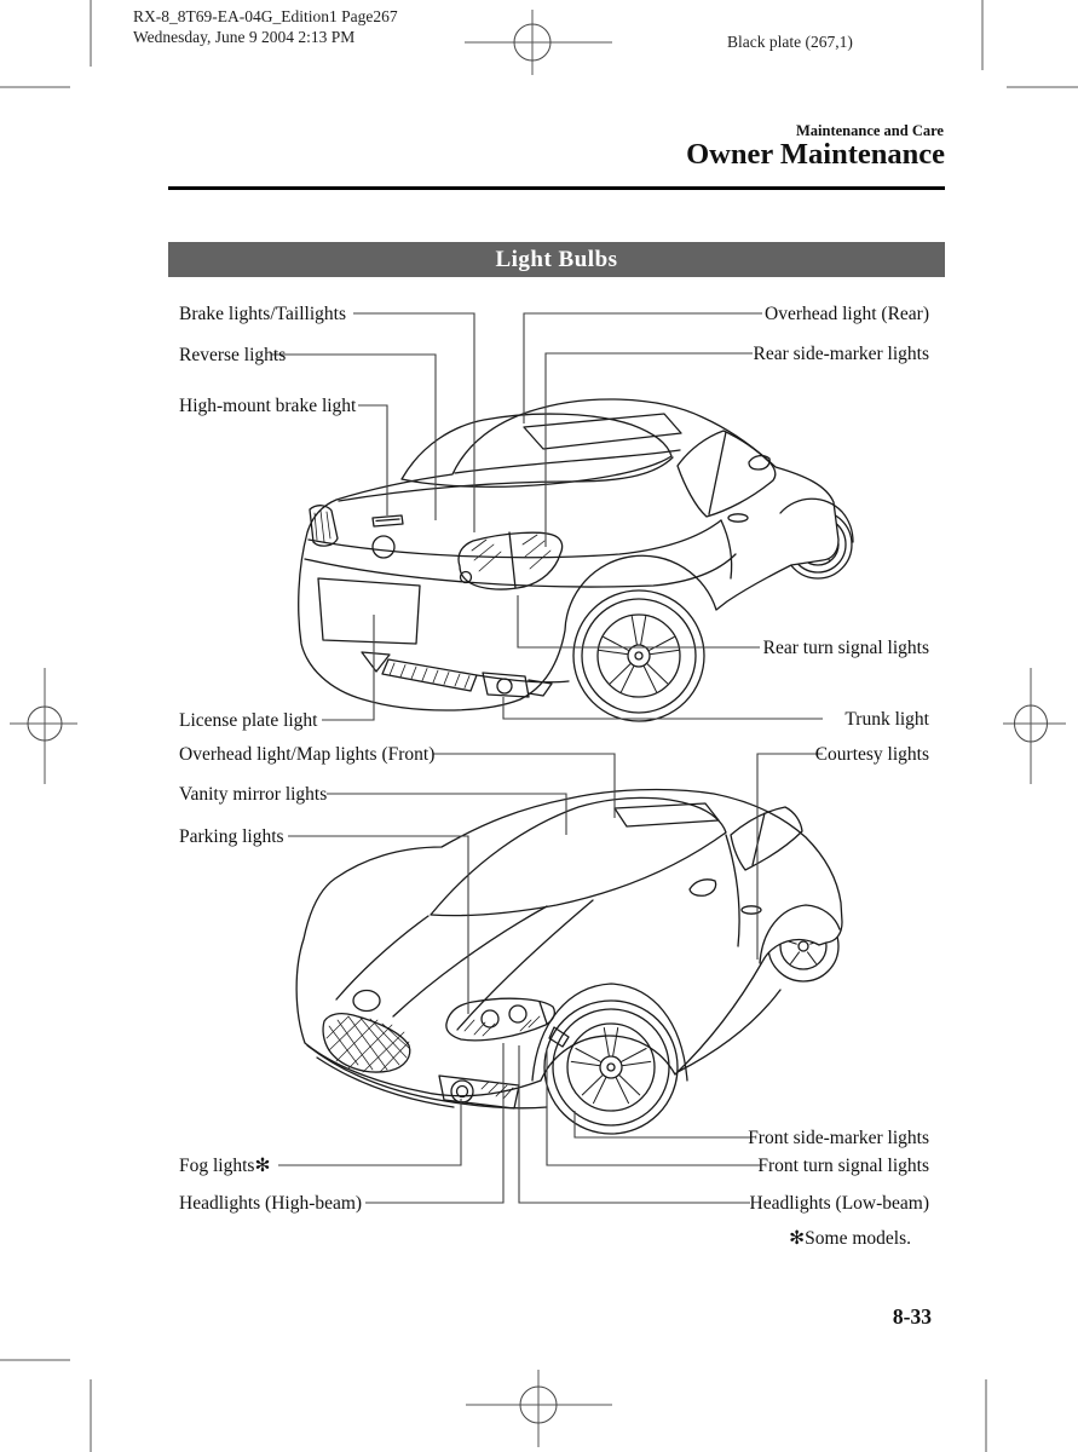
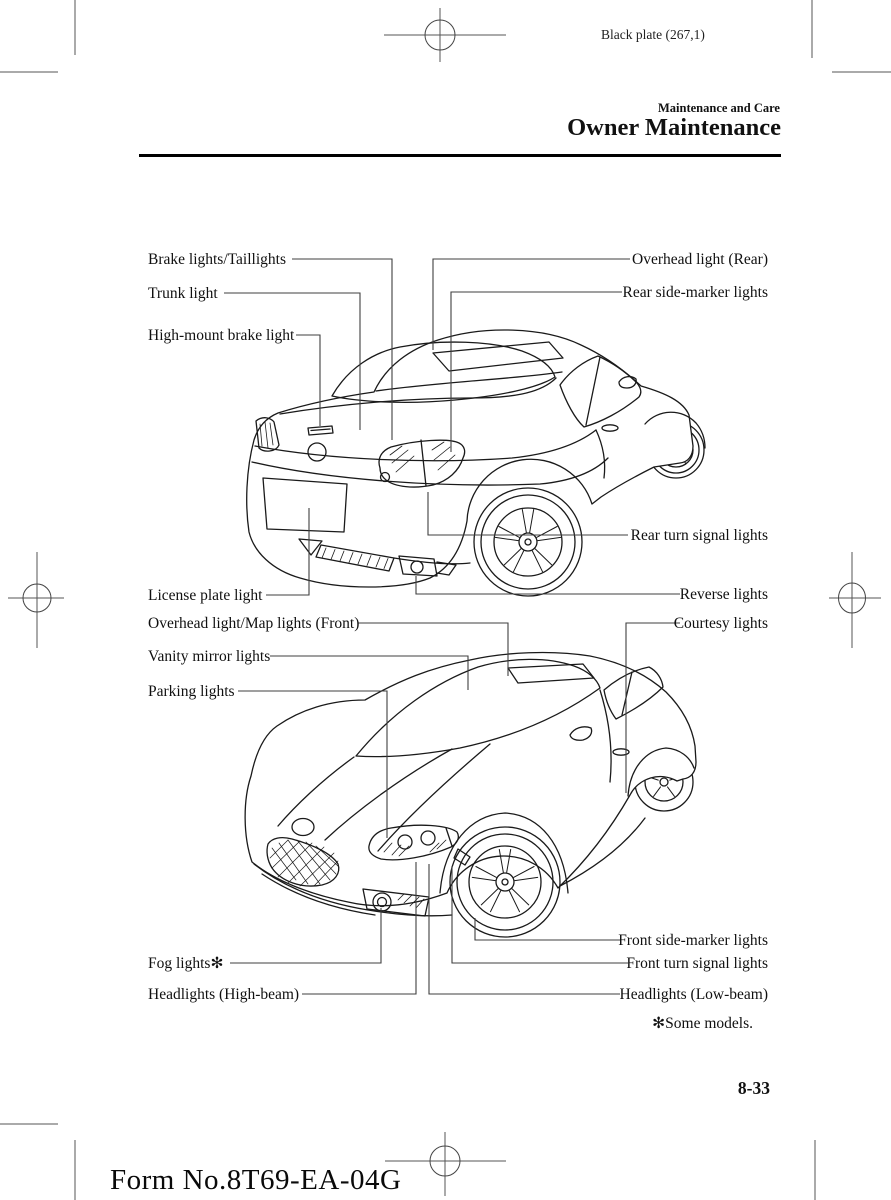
- RX-8_8T69-EA-04G_Edition1 Page267
- Wednesday, June 9 2004 2:13 PM
  Black plate (267,1)
  Maintenance and Care
  Owner Maintenance
- Light Bulbs
  Brake lights/Taillights
- Reverse lights
+ Trunk light
  High-mount brake light
  Overhead light (Rear)
  Rear side-marker lights
  Rear turn signal lights
  License plate light
- Trunk light
+ Reverse lights
  Overhead light/Map lights (Front)
  Vanity mirror lights
  Parking lights
  Courtesy lights
  Front side-marker lights
  Fog lights✻
  Front turn signal lights
  Headlights (High-beam)
  Headlights (Low-beam)
  ✻Some models.
  8-33
+ Form No.8T69-EA-04G
